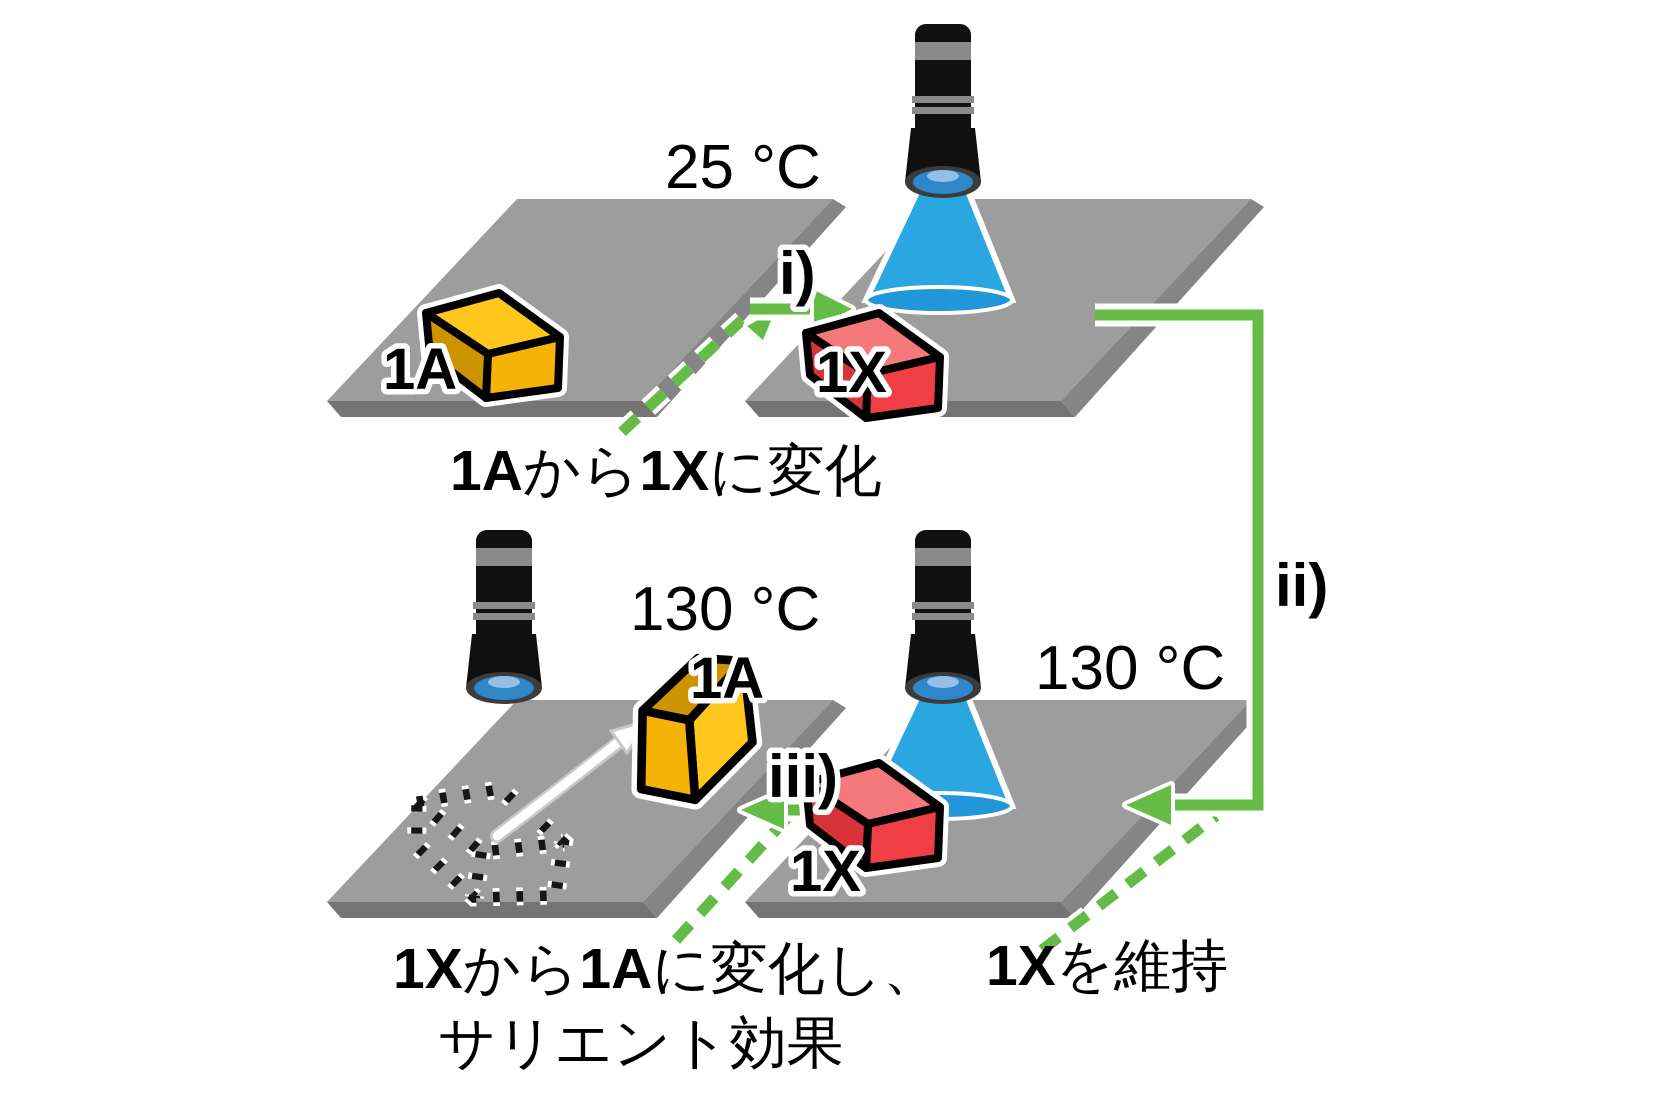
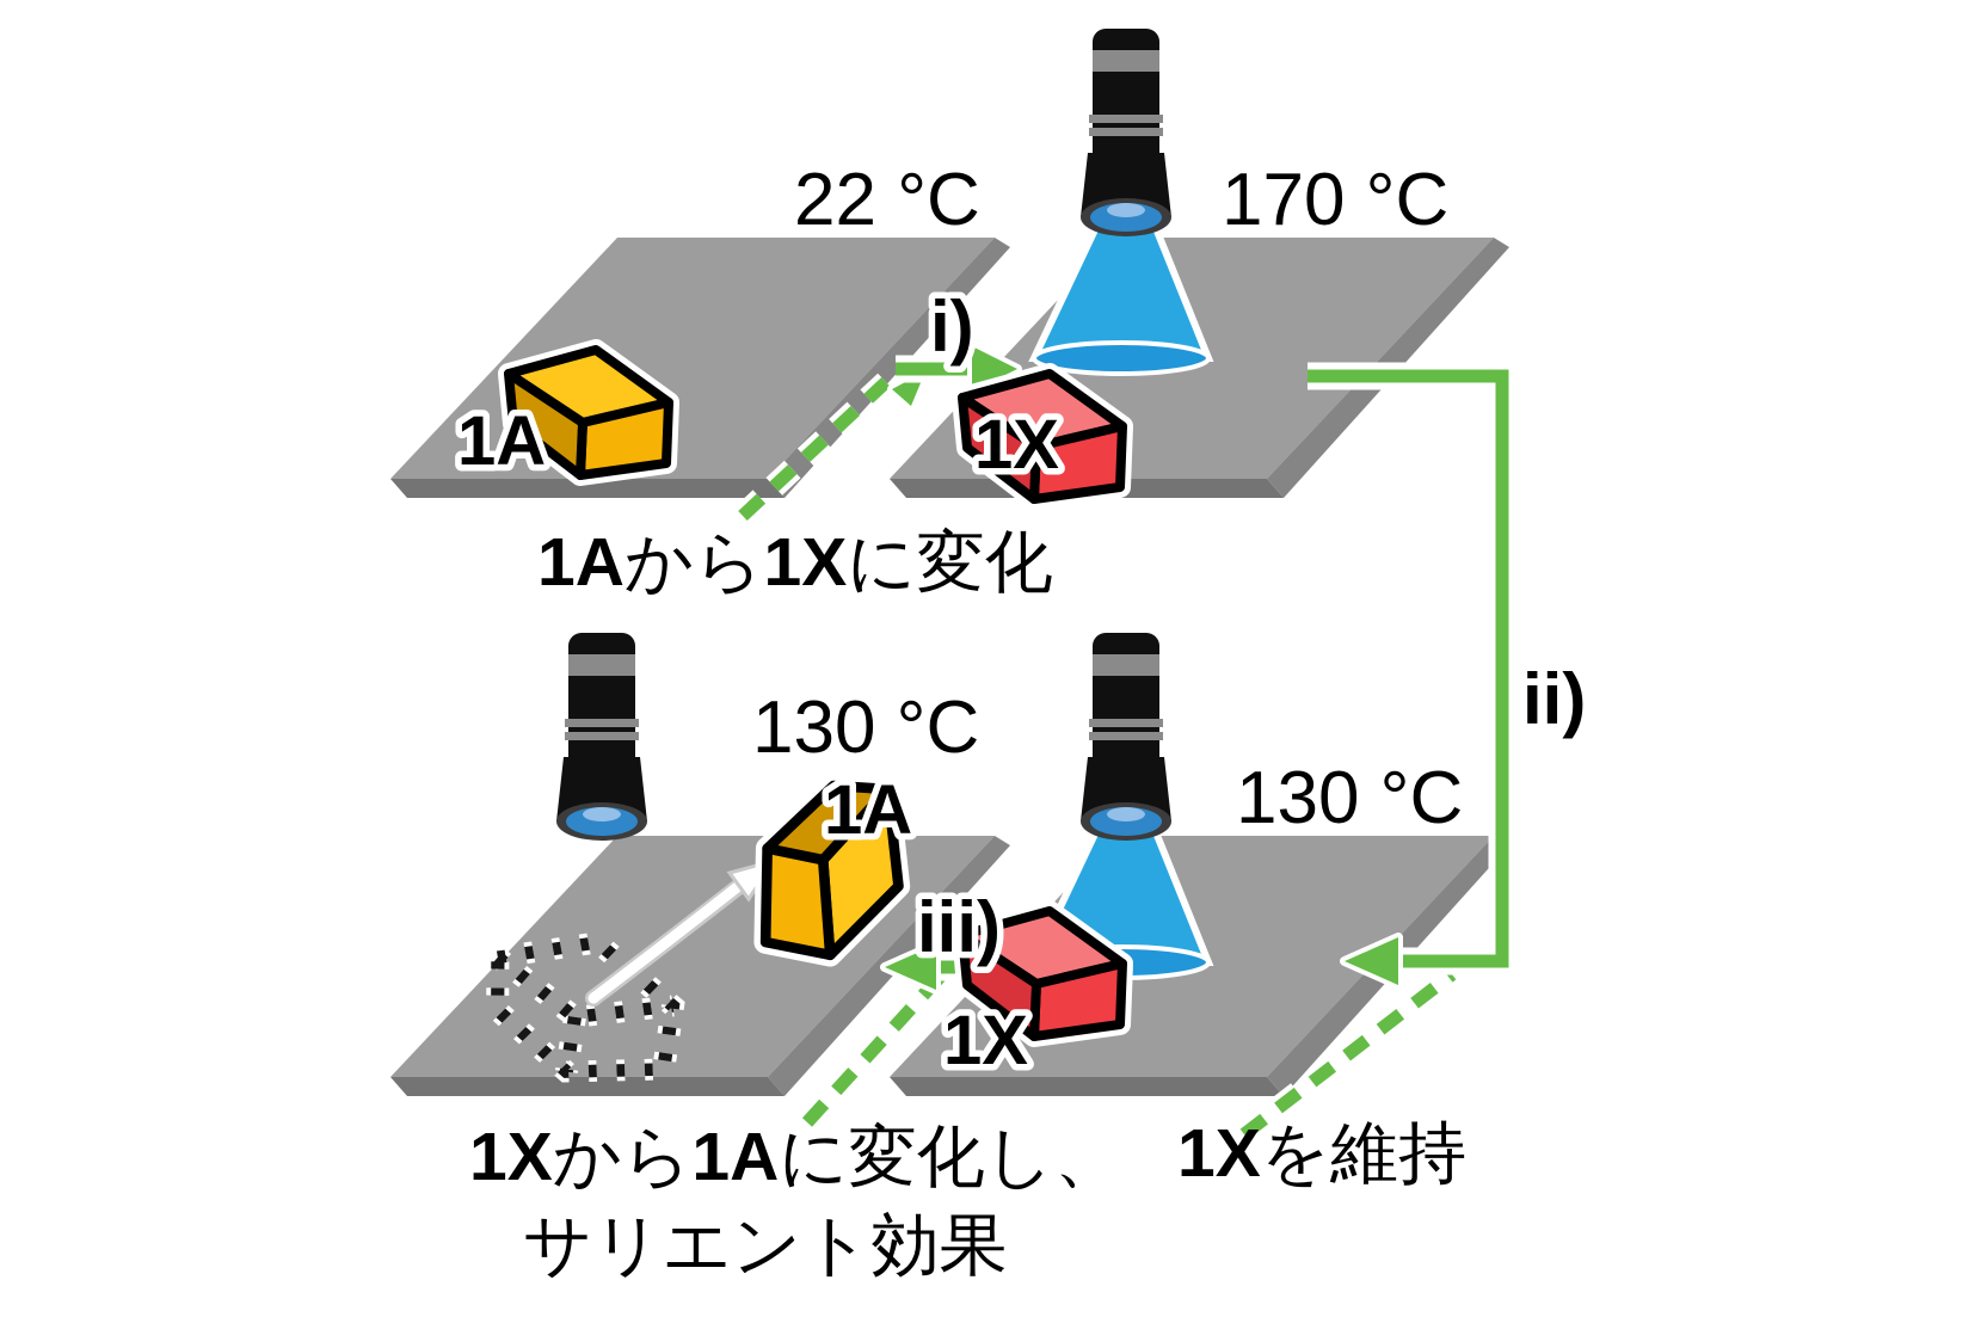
- 25 °C
+ 22 °C
+ 170 °C
  130 °C
  130 °C
  1A
  1X
  1A
  1X
  i)
  ii)
  iii)
  1Aから1Xに変化
  1Xから1Aに変化し、
  サリエント効果
  1Xを維持
